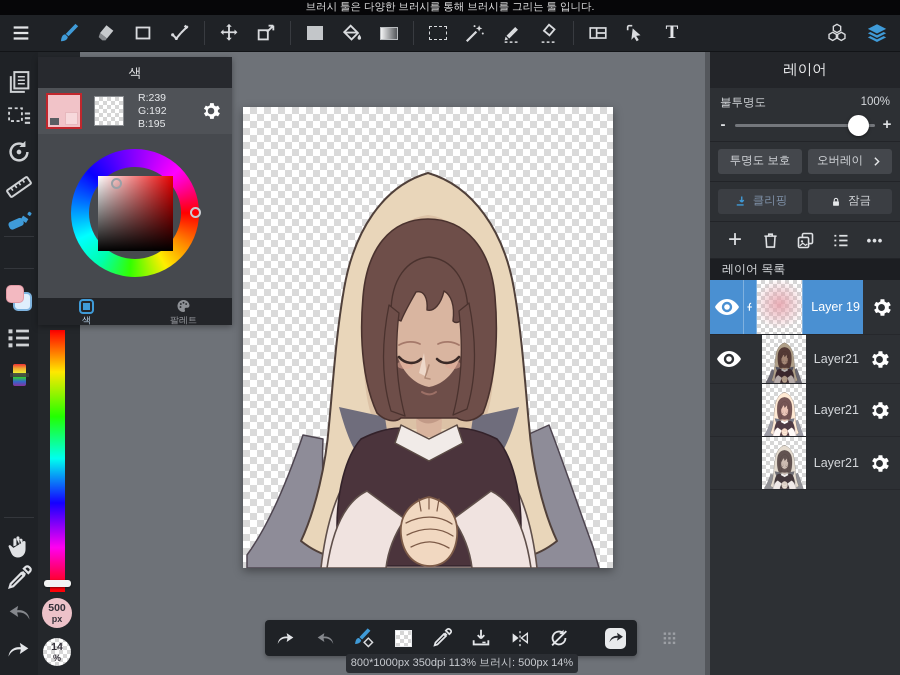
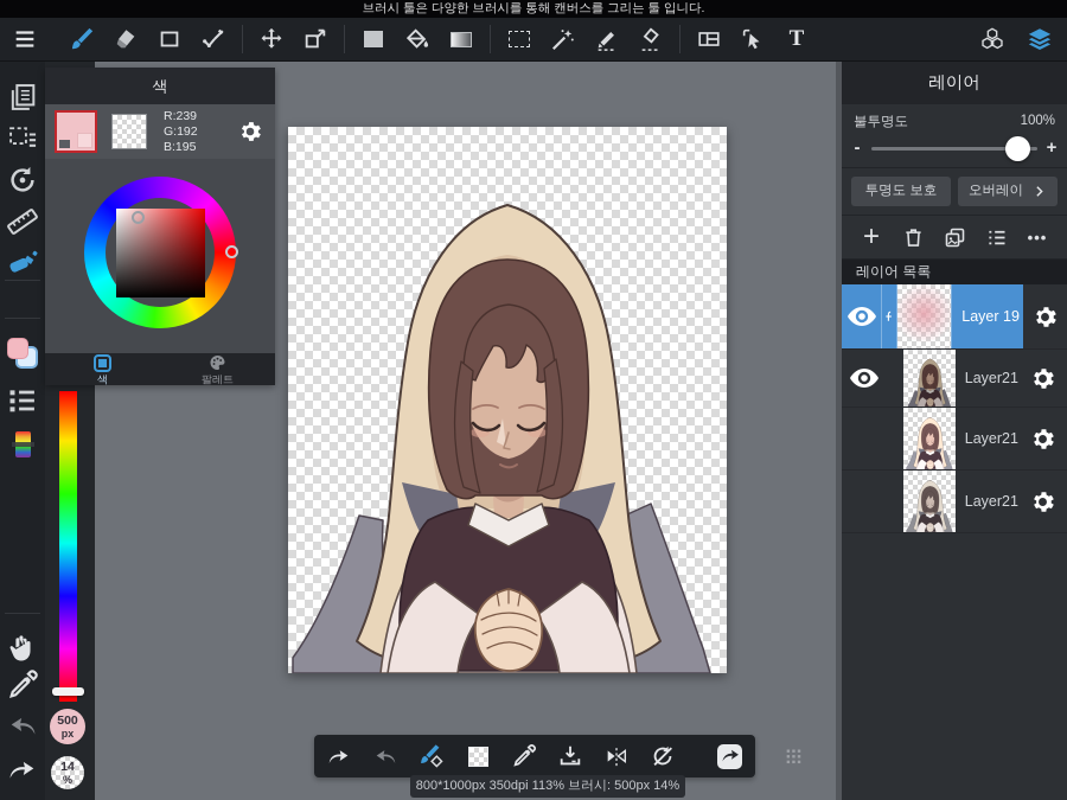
- 브러시 툴은 다양한 브러시를 통해 브러시를 그리는 툴 입니다.
+ 브러시 툴은 다양한 브러시를 통해 캔버스를 그리는 툴 입니다.
  T
  14
  %
  500
  px
  색
  R:239
  G:192
  B:195
  색
  팔레트
  800*1000px 350dpi 113% 브러시: 500px 14%
  레이어
  불투명도
  100%
  -
  +
  투명도 보호
  오버레이
- 클리핑
- 잠금
  +
  •••
  레이어 목록
  Layer 19
  Layer21
  Layer21
  Layer21
